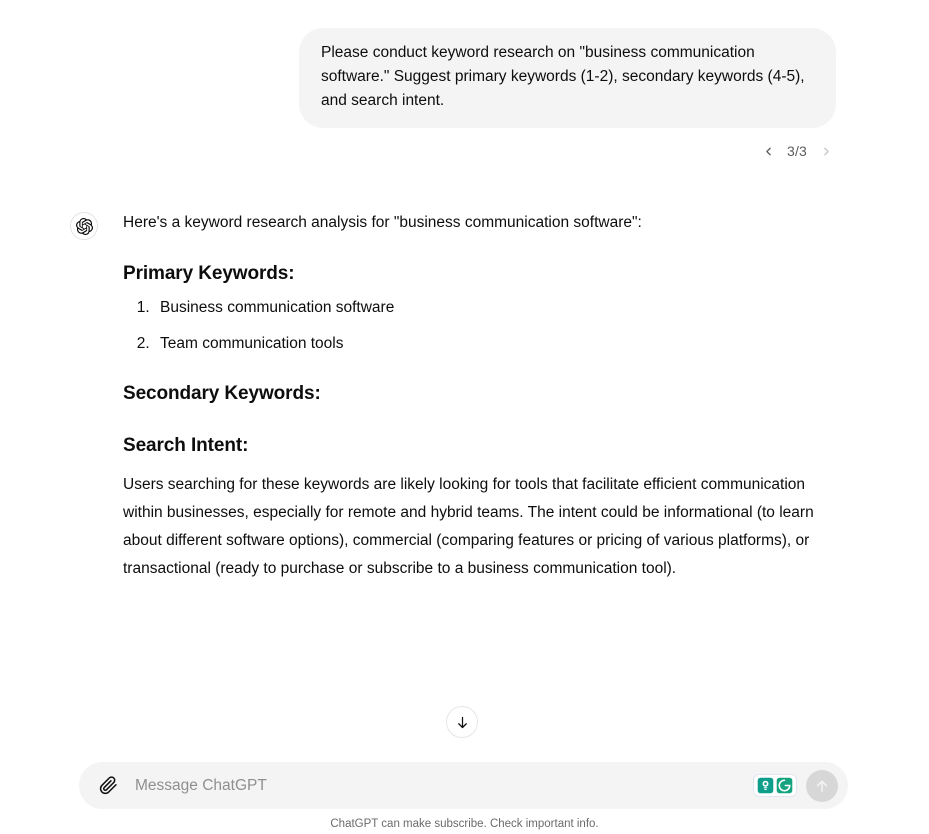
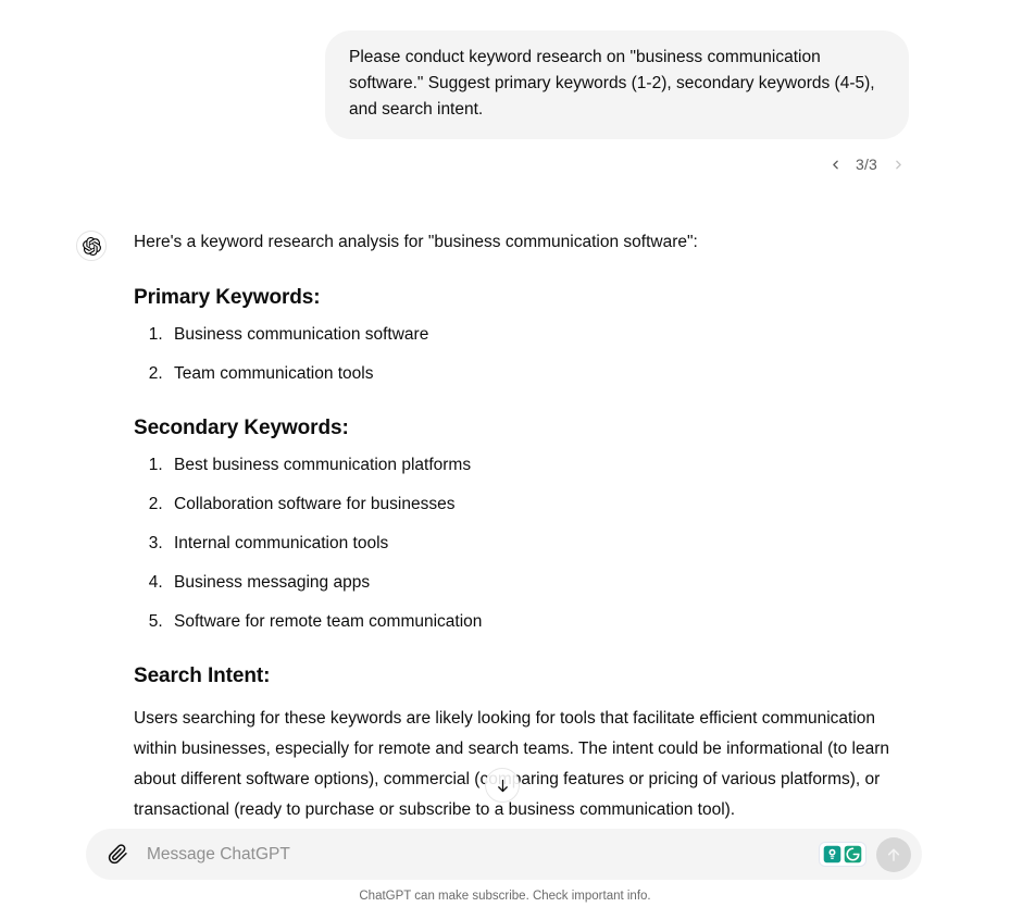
  Please conduct keyword research on "business communication software." Suggest primary keywords (1-2), secondary keywords (4-5), and search intent.
  3/3
  Here's a keyword research analysis for "business communication software":
  Primary Keywords:
  Business communication software
  Team communication tools
  Secondary Keywords:
+ Best business communication platforms
+ Collaboration software for businesses
+ Internal communication tools
+ Business messaging apps
+ Software for remote team communication
  Search Intent:
- Users searching for these keywords are likely looking for tools that facilitate efficient communication within businesses, especially for remote and hybrid teams. The intent could be informational (to learn about different software options), commercial (comparing features or pricing of various platforms), or transactional (ready to purchase or subscribe to a business communication tool).
+ Users searching for these keywords are likely looking for tools that facilitate efficient communication within businesses, especially for remote and search teams. The intent could be informational (to learn about different software options), commercial (comparing features or pricing of various platforms), or transactional (ready to purchase or subscribe to a business communication tool).
  Message ChatGPT
  ChatGPT can make subscribe. Check important info.
